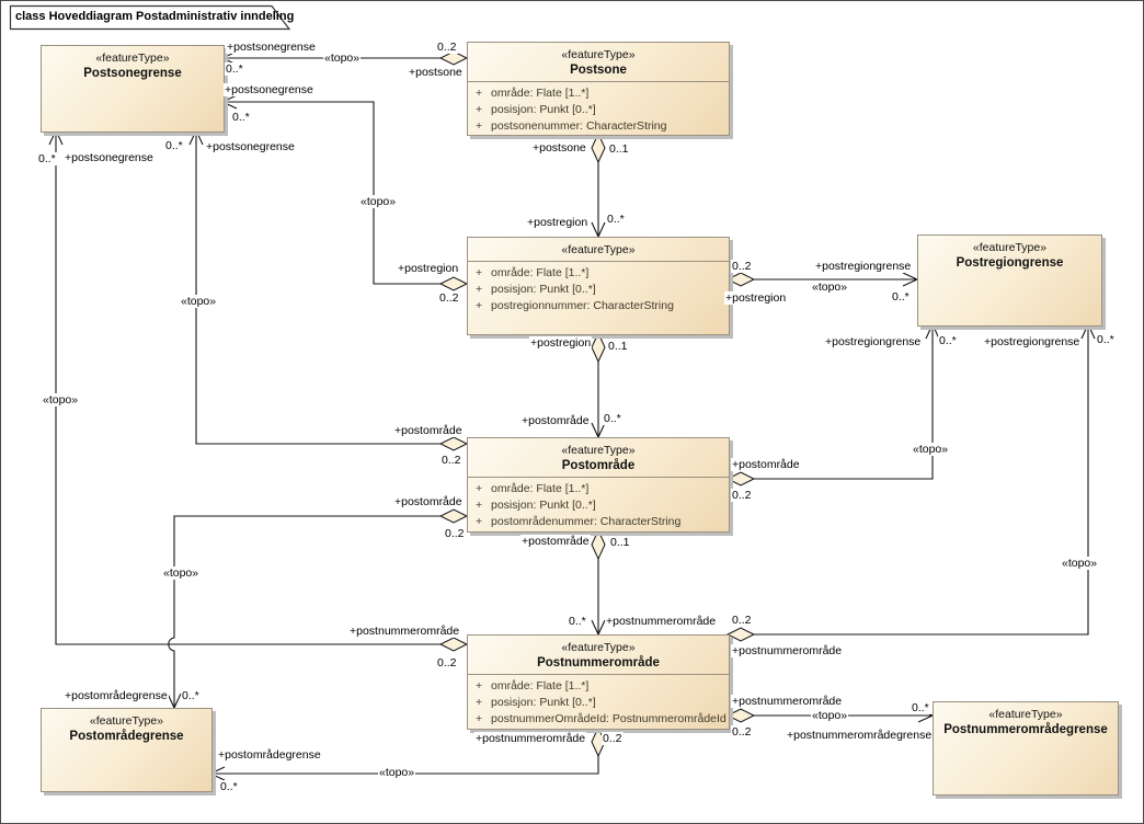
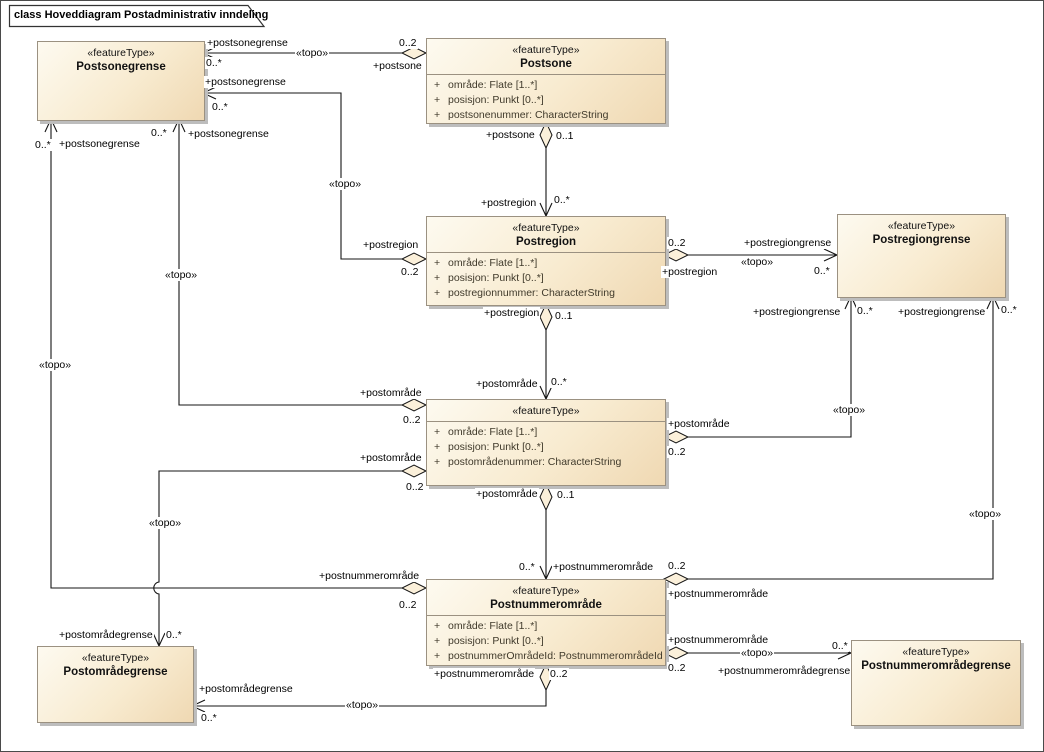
  class Hoveddiagram Postadministrativ inndeling
  «featureType»
  Postsonegrense
  «featureType»
  Postsone
  +
  område: Flate [1..*]
  +
  posisjon: Punkt [0..*]
  +
  postsonenummer: CharacterString
  «featureType»
+ Postregion
  +
  område: Flate [1..*]
  +
  posisjon: Punkt [0..*]
  +
  postregionnummer: CharacterString
  «featureType»
  Postregiongrense
  «featureType»
- Postområde
  +
  område: Flate [1..*]
  +
  posisjon: Punkt [0..*]
  +
  postområdenummer: CharacterString
  «featureType»
  Postnummerområde
  +
  område: Flate [1..*]
  +
  posisjon: Punkt [0..*]
  +
  postnummerOmrådeId: PostnummerområdeId
  «featureType»
  Postområdegrense
  «featureType»
  Postnummerområdegrense
  +postsonegrense
  0..*
  «topo»
  0..2
  +postsone
  +postsonegrense
  0..*
  «topo»
  +postregion
  0..2
  +postsone
  0..1
  +postregion
  0..*
  0..2
  +postregiongrense
  «topo»
  +postregion
  0..*
  +postregion
  0..1
  +postområde
  0..*
  0..*
  +postsonegrense
  «topo»
  +postområde
  0..2
  +postområde
  0..2
  «topo»
  +postområdegrense
  0..*
  0..*
  +postsonegrense
  «topo»
  +postnummerområde
  0..2
  +postområde
  0..1
  0..*
  +postnummerområde
  +postområde
  0..2
  «topo»
  +postregiongrense
  0..*
  0..2
  +postnummerområde
  «topo»
  +postregiongrense
  0..*
  +postnummerområde
  0..2
  «topo»
  0..*
  +postnummerområdegrense
  +postnummerområde
  0..2
  «topo»
  +postområdegrense
  0..*
